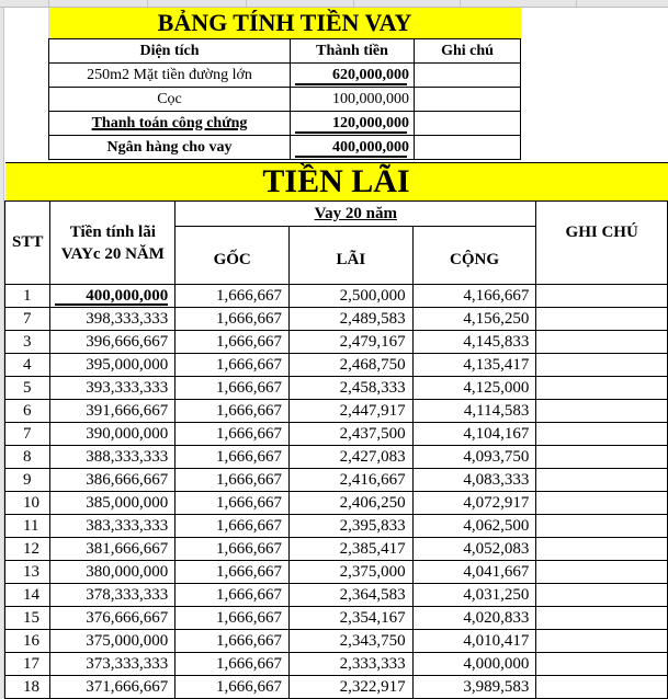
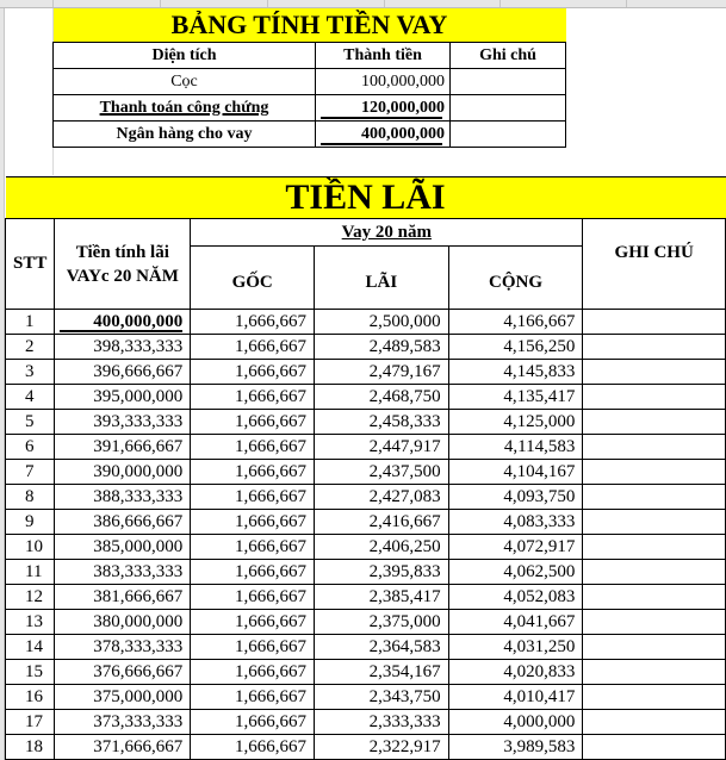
  BẢNG TÍNH TIỀN VAY
  Diện tích	Thành tiền	Ghi chú
- 250m2 Mặt tiền đường lớn	620,000,000
  Cọc	100,000,000
  Thanh toán công chứng	120,000,000
  Ngân hàng cho vay	400,000,000
  TIỀN LÃI
  STT	Tiền tính lãi VAYc 20 NĂM	Vay 20 năm	GHI CHÚ
  GỐC	LÃI	CỘNG
  1	400,000,000	1,666,667	2,500,000	4,166,667
- 7	398,333,333	1,666,667	2,489,583	4,156,250
+ 2	398,333,333	1,666,667	2,489,583	4,156,250
  3	396,666,667	1,666,667	2,479,167	4,145,833
  4	395,000,000	1,666,667	2,468,750	4,135,417
  5	393,333,333	1,666,667	2,458,333	4,125,000
  6	391,666,667	1,666,667	2,447,917	4,114,583
  7	390,000,000	1,666,667	2,437,500	4,104,167
  8	388,333,333	1,666,667	2,427,083	4,093,750
  9	386,666,667	1,666,667	2,416,667	4,083,333
  10	385,000,000	1,666,667	2,406,250	4,072,917
  11	383,333,333	1,666,667	2,395,833	4,062,500
  12	381,666,667	1,666,667	2,385,417	4,052,083
  13	380,000,000	1,666,667	2,375,000	4,041,667
  14	378,333,333	1,666,667	2,364,583	4,031,250
  15	376,666,667	1,666,667	2,354,167	4,020,833
  16	375,000,000	1,666,667	2,343,750	4,010,417
  17	373,333,333	1,666,667	2,333,333	4,000,000
  18	371,666,667	1,666,667	2,322,917	3,989,583
